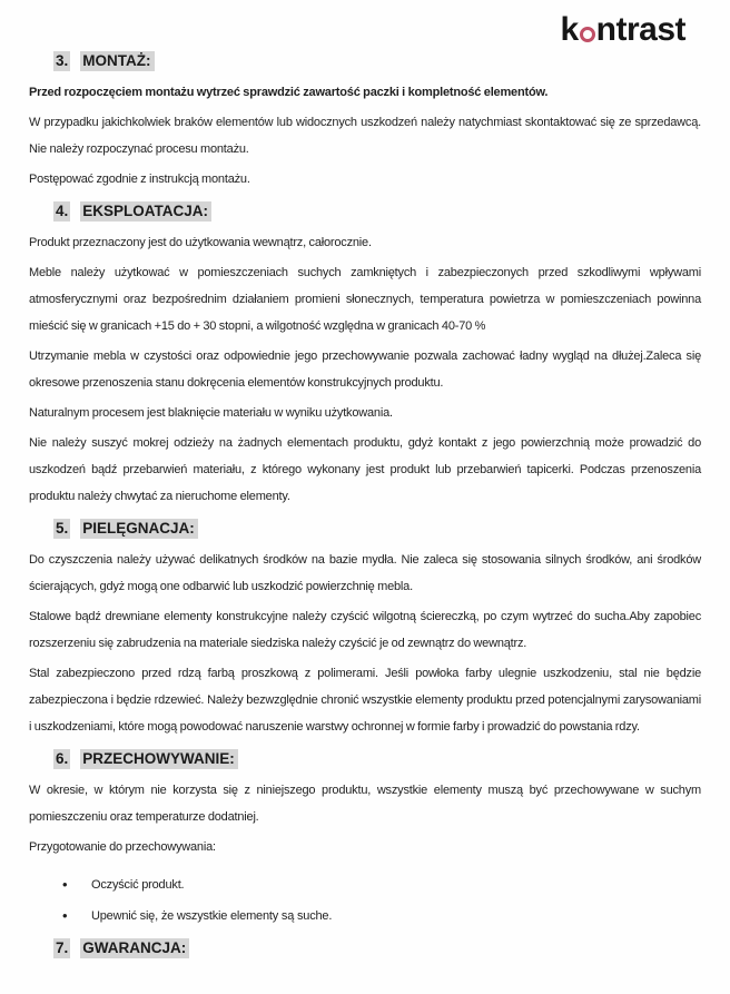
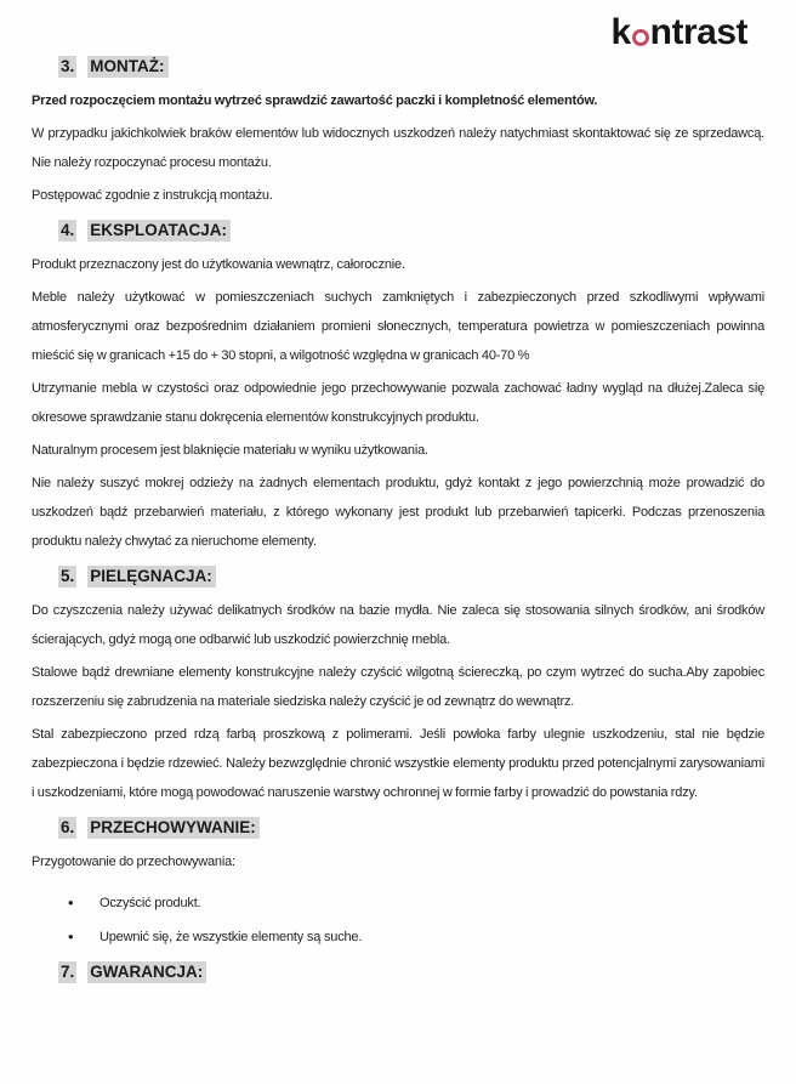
  k ntrast
  3. MONTAŻ:
  Przed rozpoczęciem montażu wytrzeć sprawdzić zawartość paczki i kompletność elementów.
  W przypadku jakichkolwiek braków elementów lub widocznych uszkodzeń należy natychmiast skontaktować się ze sprzedawcą. Nie należy rozpoczynać procesu montażu.
  Postępować zgodnie z instrukcją montażu.
  4. EKSPLOATACJA:
  Produkt przeznaczony jest do użytkowania wewnątrz, całorocznie.
  Meble należy użytkować w pomieszczeniach suchych zamkniętych i zabezpieczonych przed szkodliwymi wpływami atmosferycznymi oraz bezpośrednim działaniem promieni słonecznych, temperatura powietrza w pomieszczeniach powinna mieścić się w granicach +15 do + 30 stopni, a wilgotność względna w granicach 40-70 %
- Utrzymanie mebla w czystości oraz odpowiednie jego przechowywanie pozwala zachować ładny wygląd na dłużej.Zaleca się okresowe przenoszenia stanu dokręcenia elementów konstrukcyjnych produktu.
+ Utrzymanie mebla w czystości oraz odpowiednie jego przechowywanie pozwala zachować ładny wygląd na dłużej.Zaleca się okresowe sprawdzanie stanu dokręcenia elementów konstrukcyjnych produktu.
  Naturalnym procesem jest blaknięcie materiału w wyniku użytkowania.
  Nie należy suszyć mokrej odzieży na żadnych elementach produktu, gdyż kontakt z jego powierzchnią może prowadzić do uszkodzeń bądź przebarwień materiału, z którego wykonany jest produkt lub przebarwień tapicerki. Podczas przenoszenia produktu należy chwytać za nieruchome elementy.
  5. PIELĘGNACJA:
  Do czyszczenia należy używać delikatnych środków na bazie mydła. Nie zaleca się stosowania silnych środków, ani środków ścierających, gdyż mogą one odbarwić lub uszkodzić powierzchnię mebla.
  Stalowe bądź drewniane elementy konstrukcyjne należy czyścić wilgotną ściereczką, po czym wytrzeć do sucha.Aby zapobiec rozszerzeniu się zabrudzenia na materiale siedziska należy czyścić je od zewnątrz do wewnątrz.
  Stal zabezpieczono przed rdzą farbą proszkową z polimerami. Jeśli powłoka farby ulegnie uszkodzeniu, stal nie będzie zabezpieczona i będzie rdzewieć. Należy bezwzględnie chronić wszystkie elementy produktu przed potencjalnymi zarysowaniami i uszkodzeniami, które mogą powodować naruszenie warstwy ochronnej w formie farby i prowadzić do powstania rdzy.
  6. PRZECHOWYWANIE:
- W okresie, w którym nie korzysta się z niniejszego produktu, wszystkie elementy muszą być przechowywane w suchym pomieszczeniu oraz temperaturze dodatniej.
  Przygotowanie do przechowywania:
  Oczyścić produkt.
  Upewnić się, że wszystkie elementy są suche.
  7. GWARANCJA:
